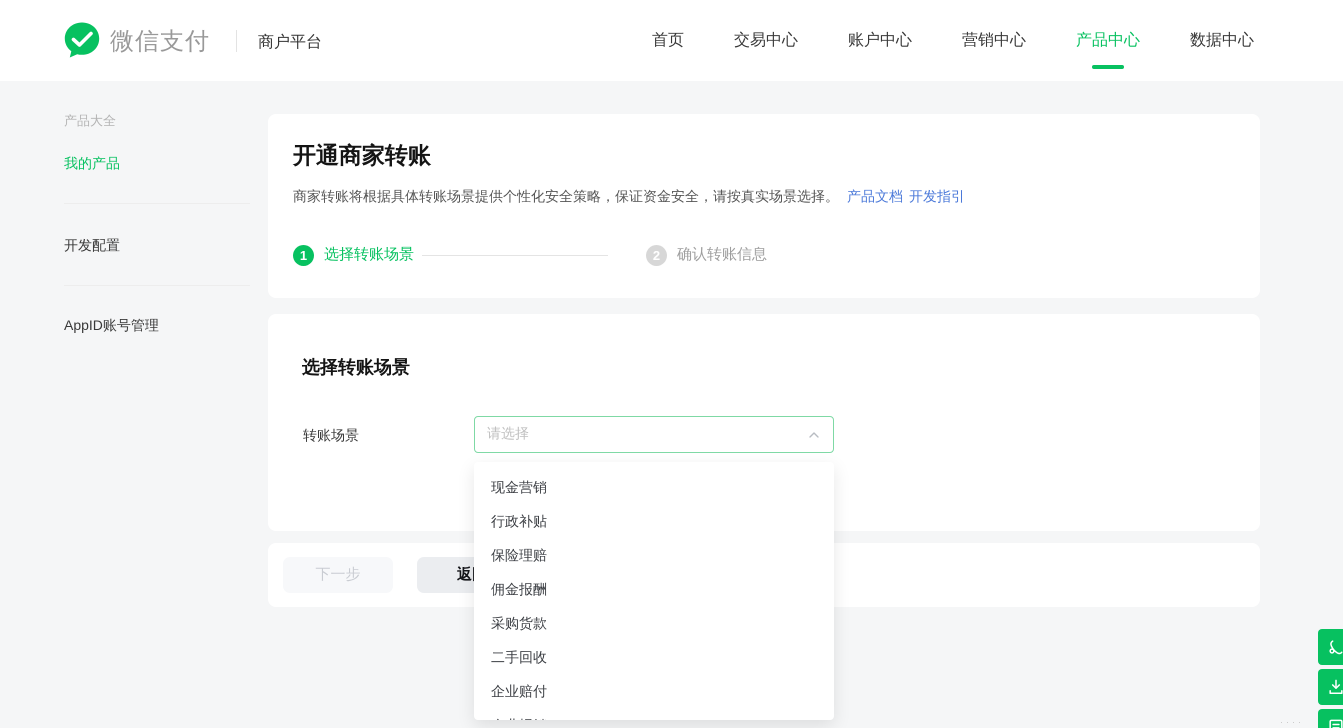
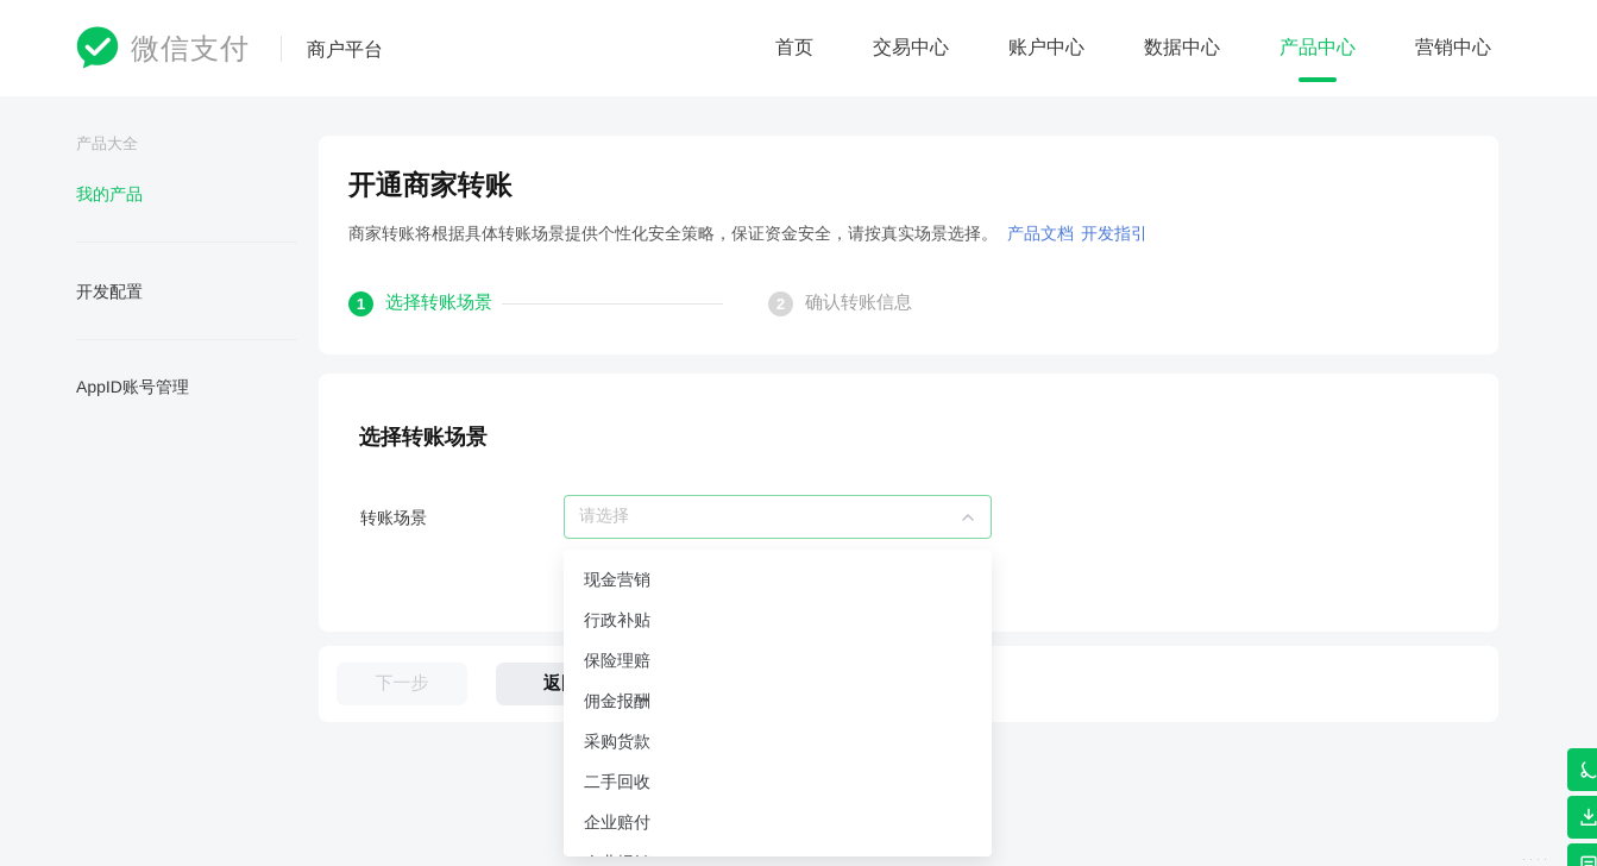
  微信支付
  商户平台
  首页
  交易中心
  账户中心
- 营销中心
+ 数据中心
  产品中心
- 数据中心
+ 营销中心
  产品大全
  我的产品
  开发配置
  AppID账号管理
  开通商家转账
  商家转账将根据具体转账场景提供个性化安全策略，保证资金安全，请按真实场景选择。 产品文档 开发指引
  1
  选择转账场景
  2
  确认转账信息
  选择转账场景
  转账场景
  请选择
  下一步
  现金营销
  行政补贴
  保险理赔
  佣金报酬
  采购货款
  二手回收
  企业赔付
  ····
